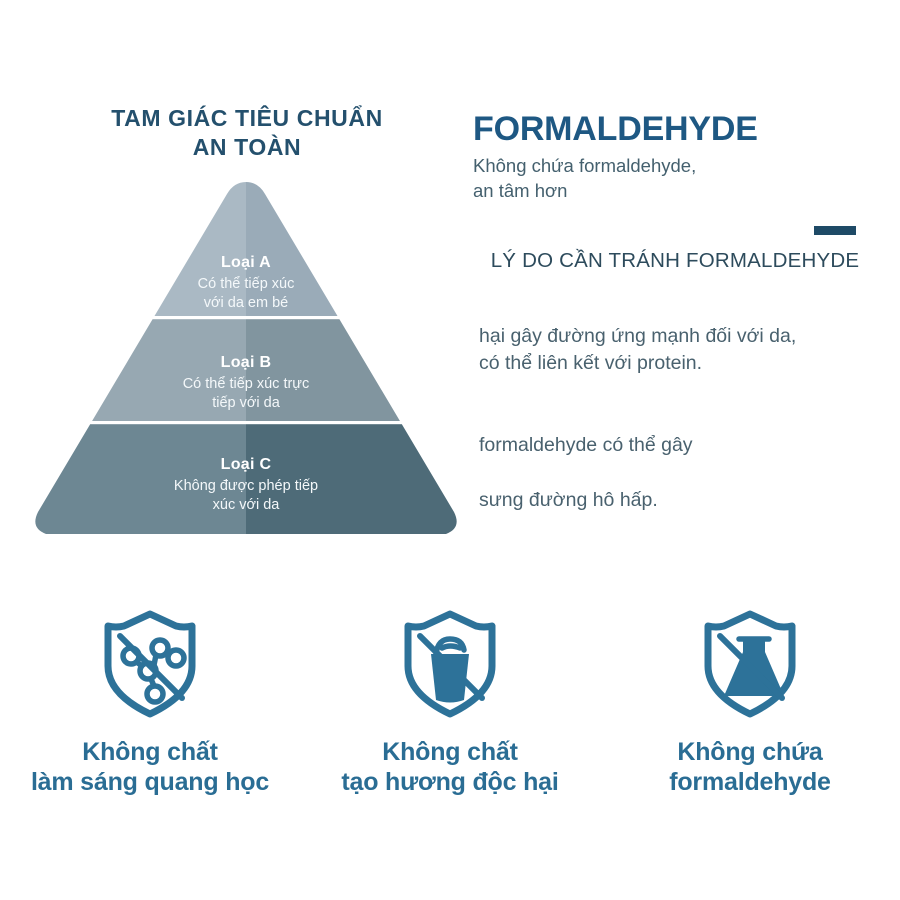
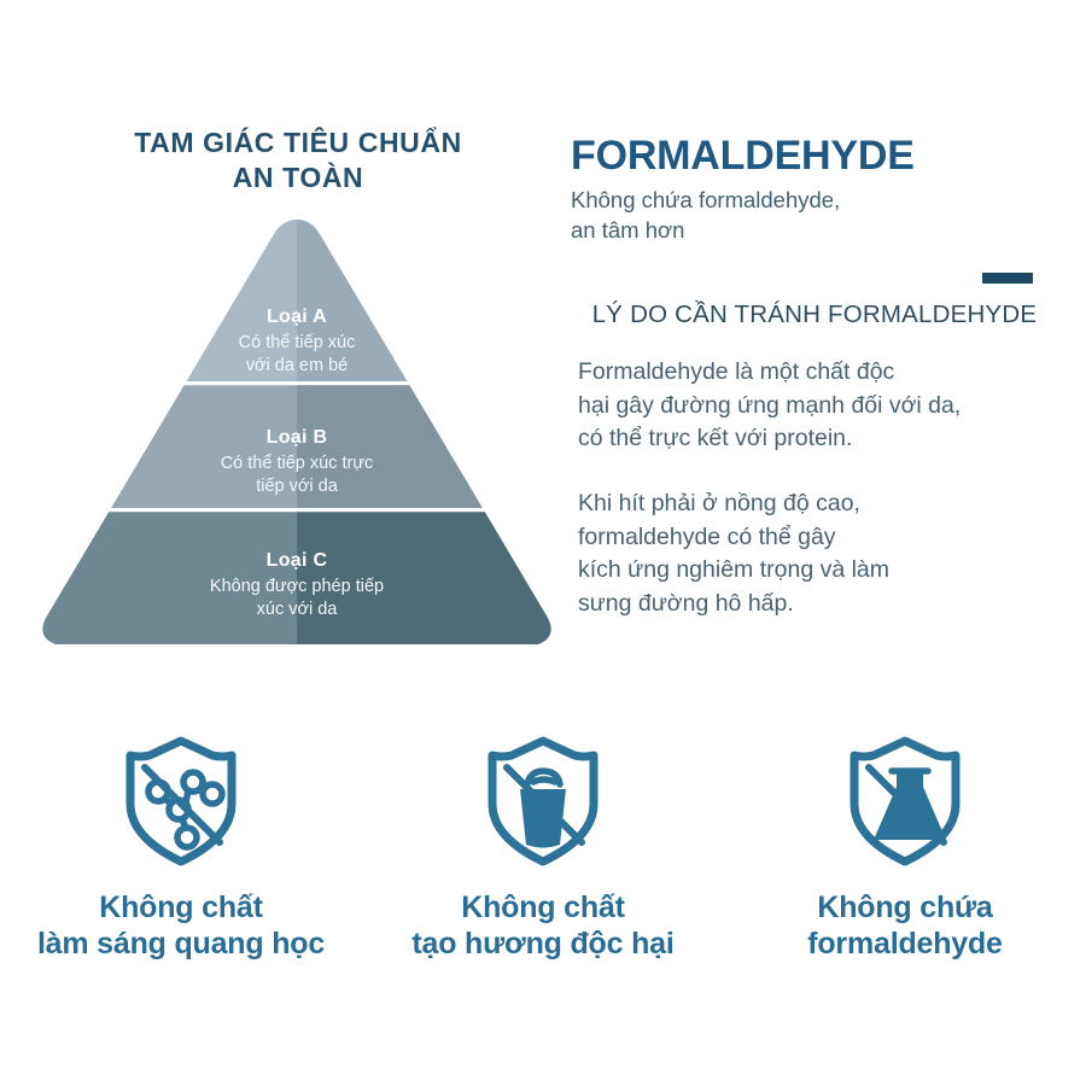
  TAM GIÁC TIÊU CHUẨN
  AN TOÀN
  Loại A
  Có thể tiếp xúc
  với da em bé
  Loại B
  Có thể tiếp xúc trực
  tiếp với da
  Loại C
  Không được phép tiếp
  xúc với da
  FORMALDEHYDE
  Không chứa formaldehyde,
  an tâm hơn
  LÝ DO CẦN TRÁNH FORMALDEHYDE
+ Formaldehyde là một chất độc
  hại gây đường ứng mạnh đối với da,
- có thể liên kết với protein.
+ có thể trực kết với protein.
+ Khi hít phải ở nồng độ cao,
  formaldehyde có thể gây
+ kích ứng nghiêm trọng và làm
  sưng đường hô hấp.
  Không chất
  làm sáng quang học
  Không chất
  tạo hương độc hại
  Không chứa
  formaldehyde
